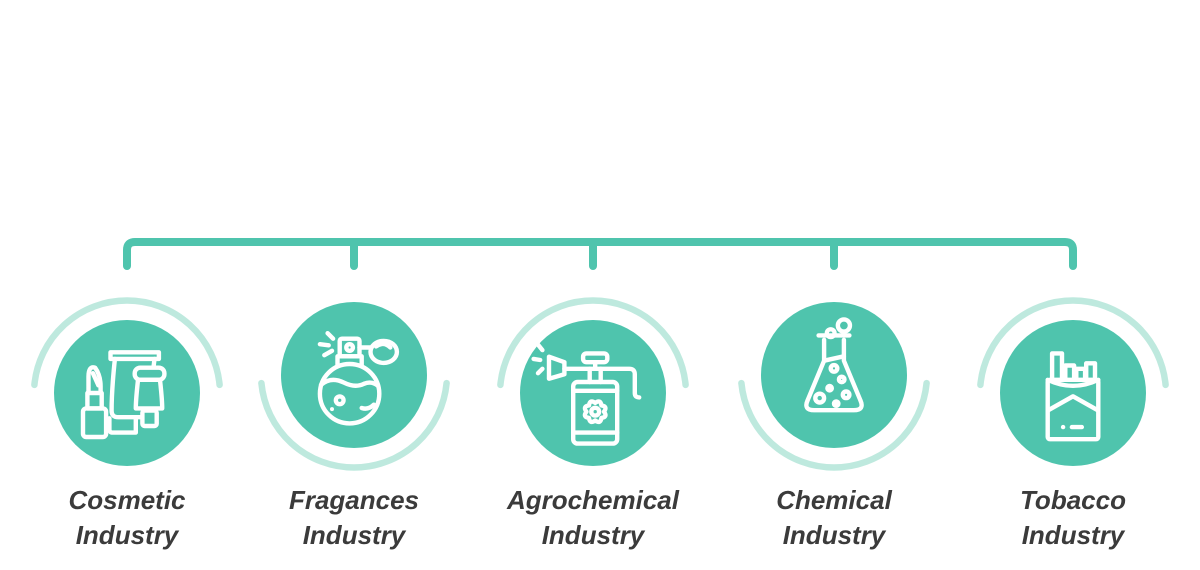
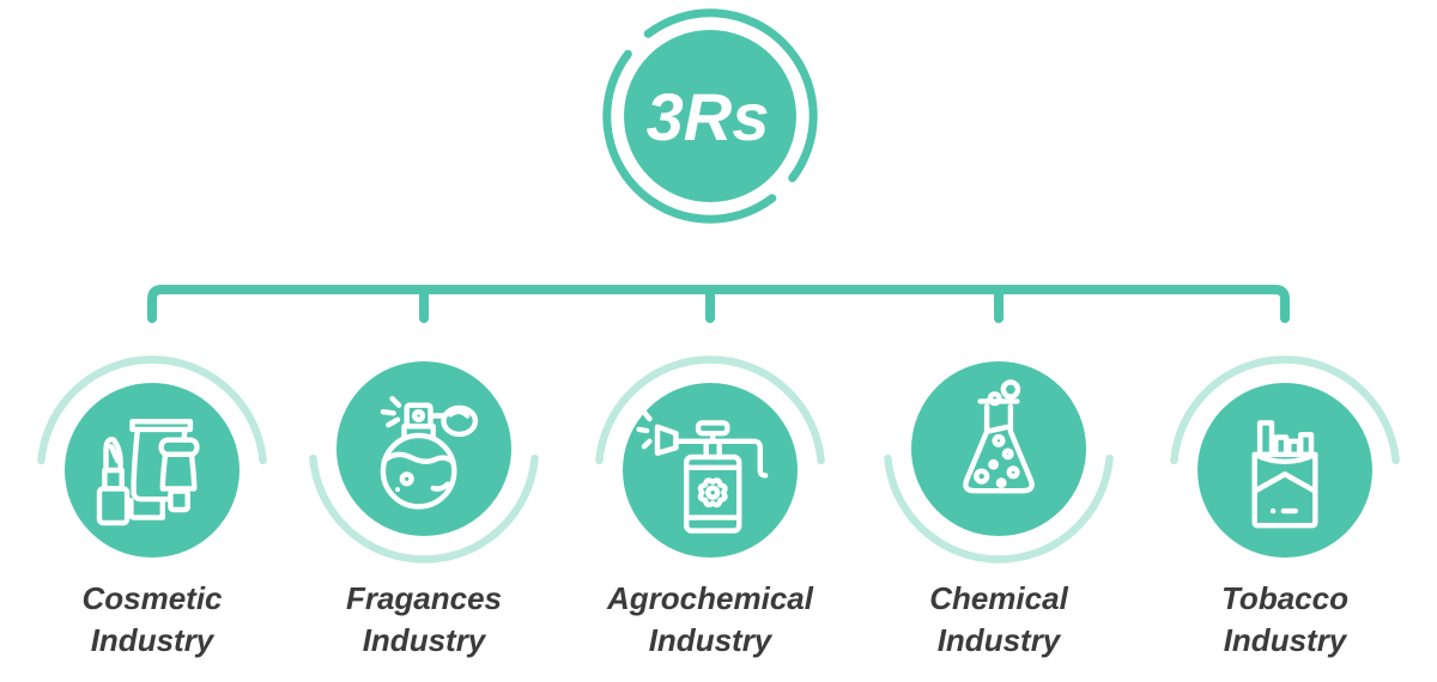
+ 3Rs
  Cosmetic
  Industry
  Fragances
  Industry
  Agrochemical
  Industry
  Chemical
  Industry
  Tobacco
  Industry
